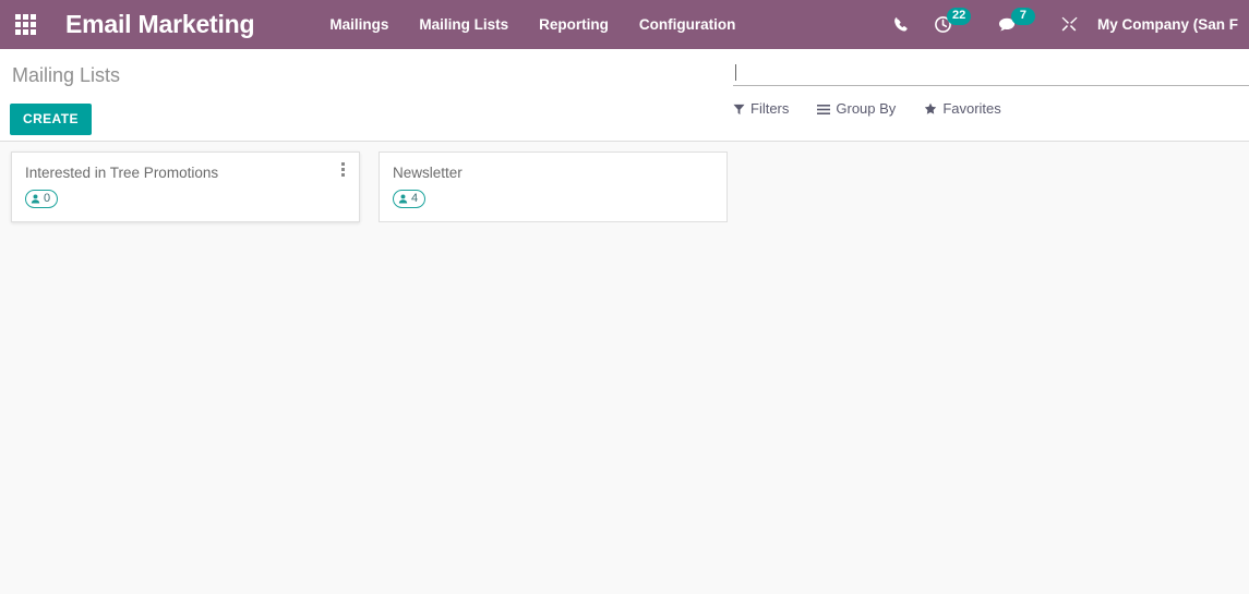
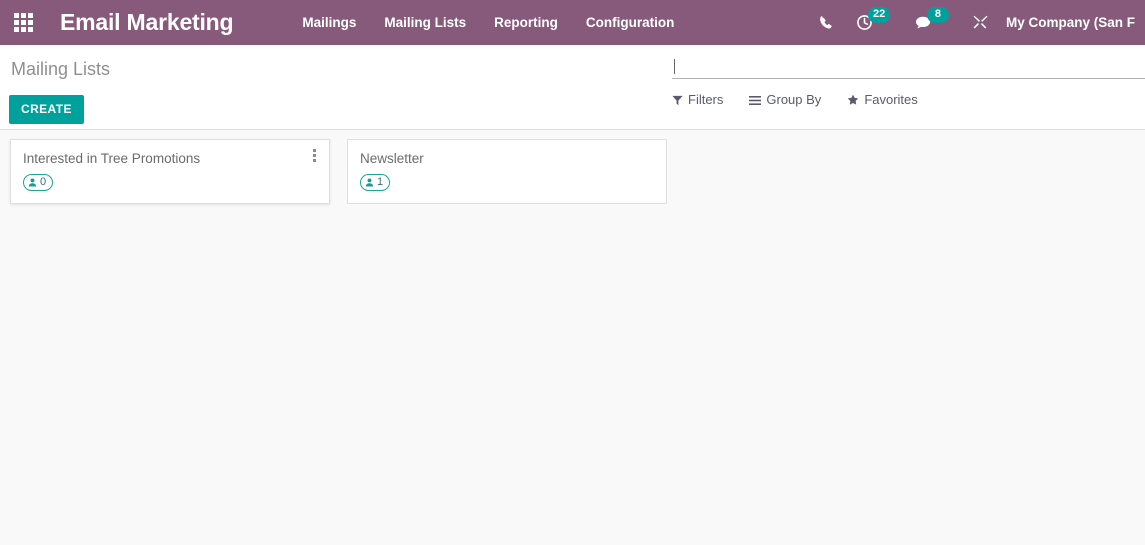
  Email Marketing
  Mailings
  Mailing Lists
  Reporting
  Configuration
  22
- 7
+ 8
  My Company (San F
  Mailing Lists
  CREATE
  Filters
  Group By
  Favorites
  Interested in Tree Promotions
  0
  Newsletter
- 4
+ 1
